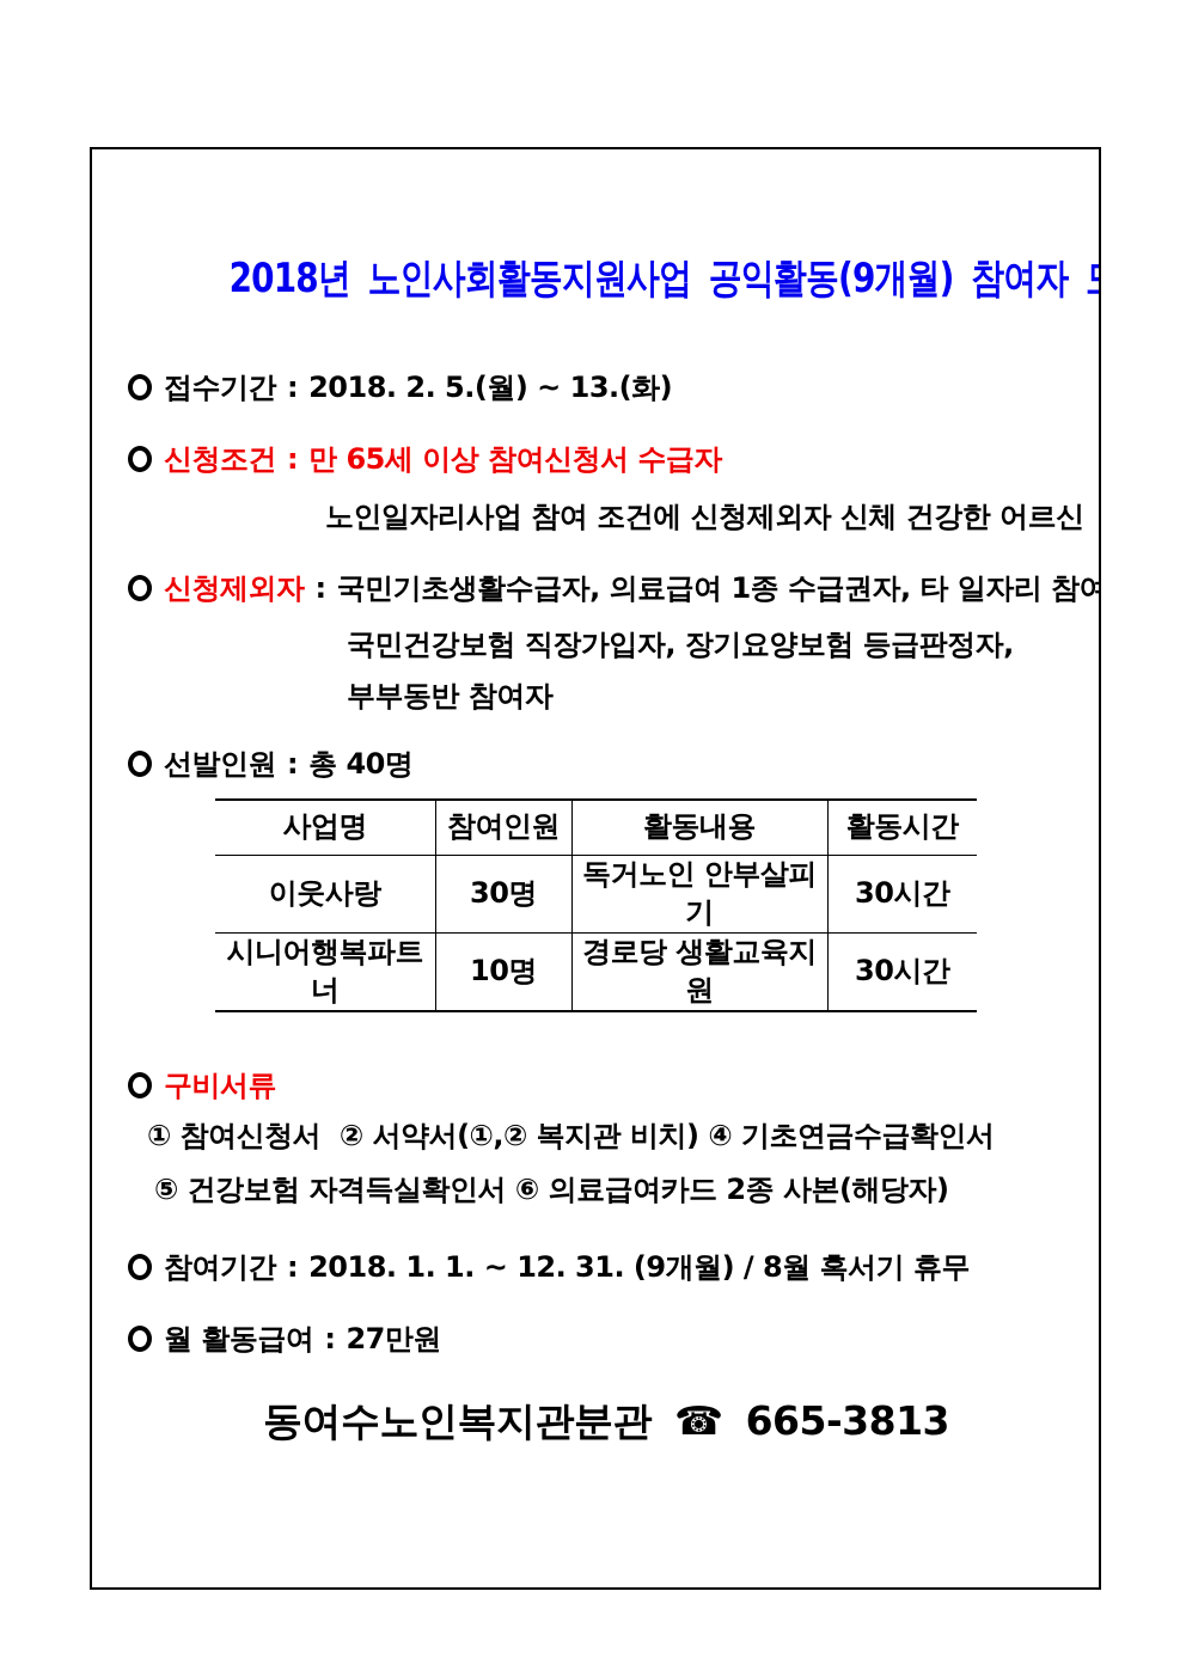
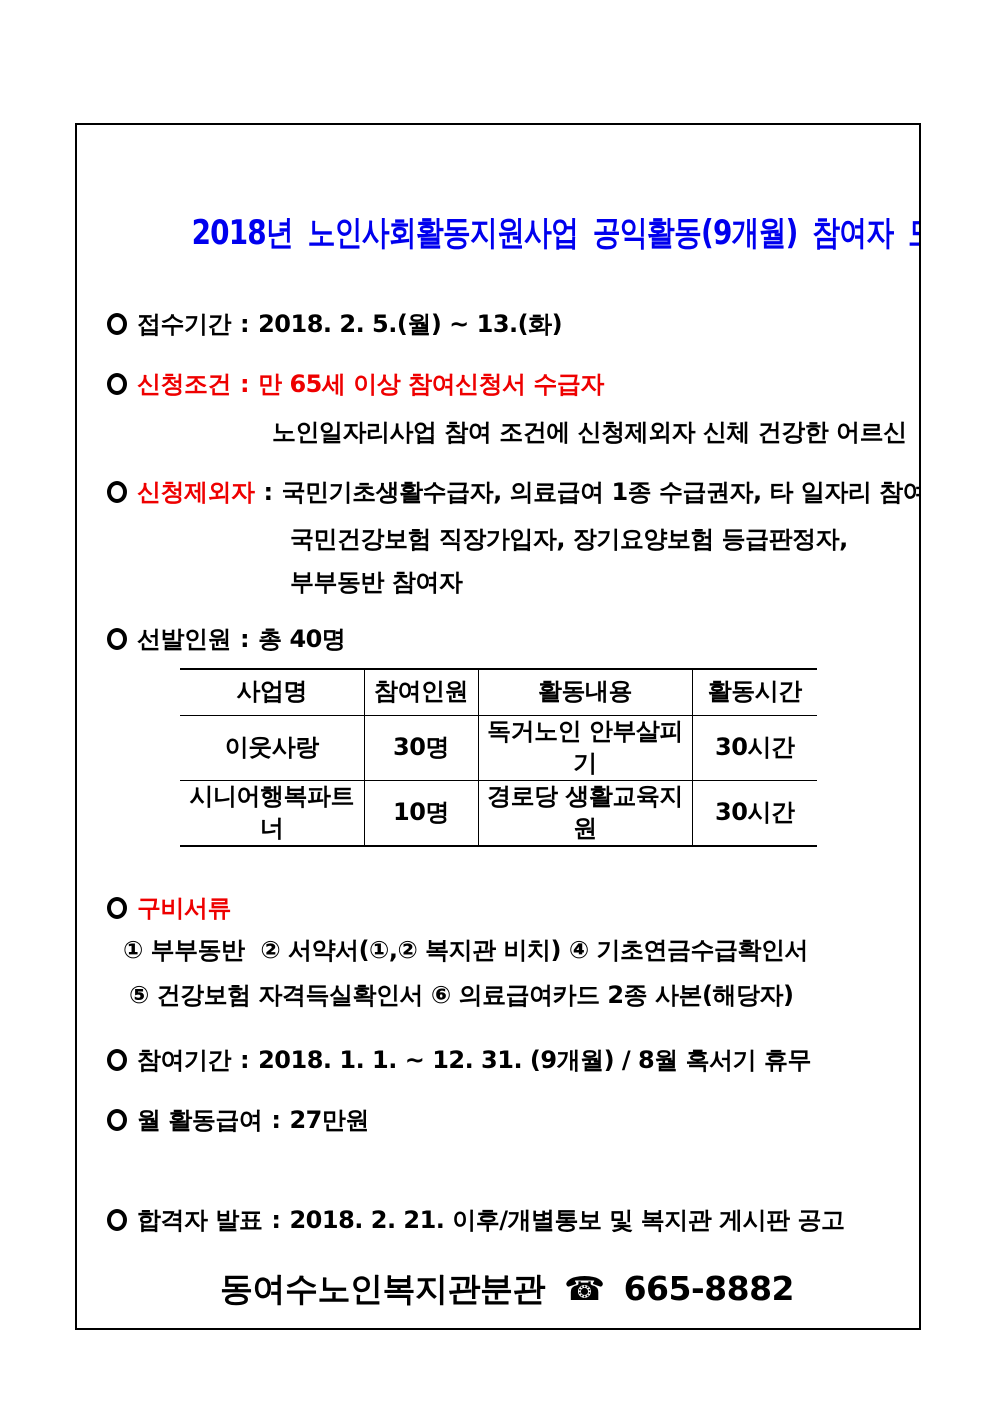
  2018년 노인사회활동지원사업 공익활동(9개월) 참여자
  접수기간 : 2018. 2. 5.(월) ~ 13.(화)
  신청조건 : 만 65세 이상 참여신청서 수급자
  노인일자리사업 참여 조건에 신청제외자 신체 건강한 어르신
  신청제외자 : 국민기초생활수급자, 의료급여 1종 수급권자, 타 일자리 참여
  국민건강보험 직장가입자, 장기요양보험 등급판정자,
  부부동반 참여자
  선발인원 : 총 40명
  사업명	참여인원	활동내용	활동시간
  이웃사랑	30명	독거노인 안부살피기	30시간
  시니어행복파트너	10명	경로당 생활교육지원	30시간
  구비서류
- ① 참여신청서 ② 서약서(①,② 복지관 비치) ④ 기초연금수급확인서
+ ① 부부동반 ② 서약서(①,② 복지관 비치) ④ 기초연금수급확인서
  ⑤ 건강보험 자격득실확인서 ⑥ 의료급여카드 2종 사본(해당자)
  참여기간 : 2018. 1. 1. ~ 12. 31. (9개월) / 8월 혹서기 휴무
  월 활동급여 : 27만원
+ 합격자 발표 : 2018. 2. 21. 이후/개별통보 및 복지관 게시판 공고
- 동여수노인복지관분관 ☎ 665-3813
+ 동여수노인복지관분관 ☎ 665-8882
